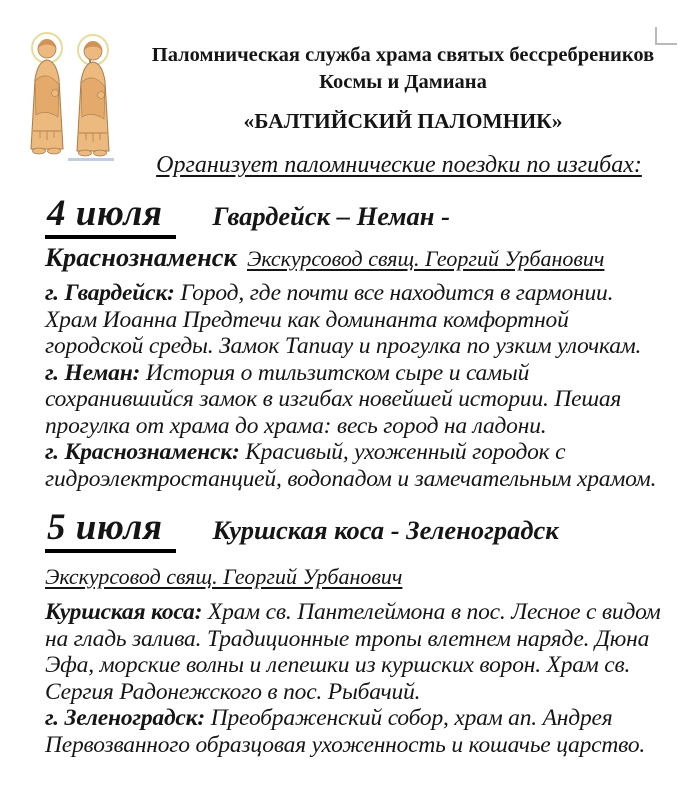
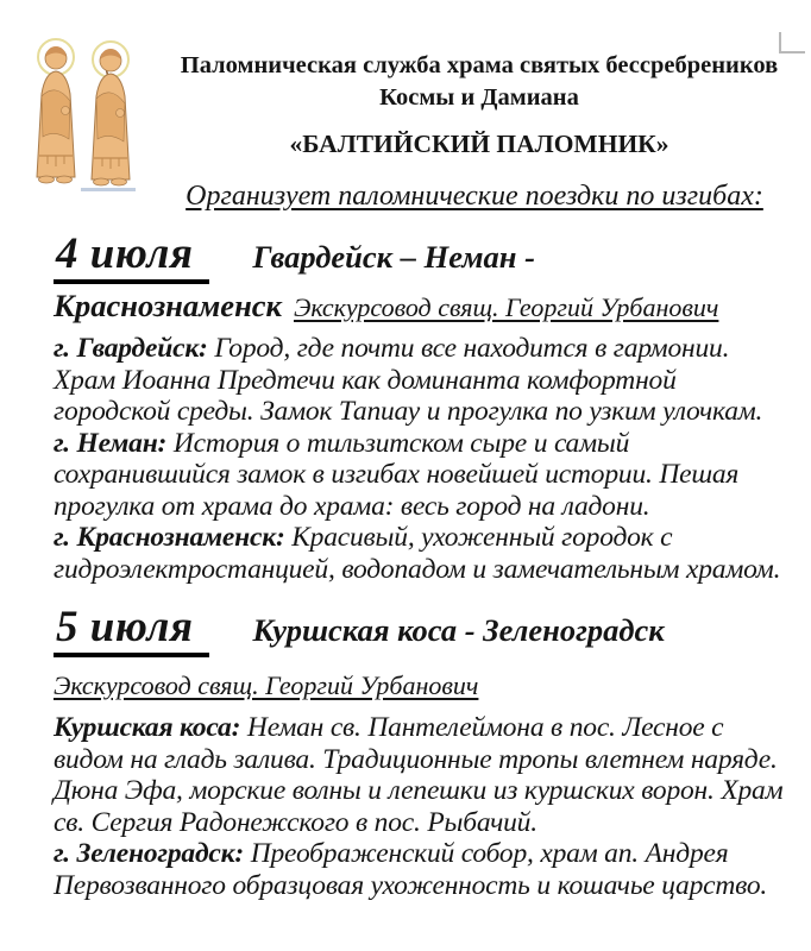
  Паломническая служба храма святых бессребреников
  Космы и Дамиана
  «БАЛТИЙСКИЙ ПАЛОМНИК»
  Организует паломнические поездки по изгибах:
  4 июля
  Гвардейск – Неман -
  Краснознаменск
  Экскурсовод свящ. Георгий Урбанович
  г. Гвардейск: Город, где почти все находится в гармонии. Храм Иоанна Предтечи как доминанта комфортной городской среды. Замок Тапиау и прогулка по узким улочкам.
  г. Неман: История о тильзитском сыре и самый сохранившийся замок в изгибах новейшей истории. Пешая прогулка от храма до храма: весь город на ладони.
  г. Краснознаменск: Красивый, ухоженный городок с гидроэлектростанцией, водопадом и замечательным храмом.
  5 июля
  Куршская коса - Зеленоградск
  Экскурсовод свящ. Георгий Урбанович
- Куршская коса: Храм св. Пантелеймона в пос. Лесное с видом на гладь залива. Традиционные тропы влетнем наряде. Дюна Эфа, морские волны и лепешки из куршских ворон. Храм св. Сергия Радонежского в пос. Рыбачий.
+ Куршская коса: Неман св. Пантелеймона в пос. Лесное с видом на гладь залива. Традиционные тропы влетнем наряде. Дюна Эфа, морские волны и лепешки из куршских ворон. Храм св. Сергия Радонежского в пос. Рыбачий.
  г. Зеленоградск: Преображенский собор, храм ап. Андрея Первозванного образцовая ухоженность и кошачье царство.
